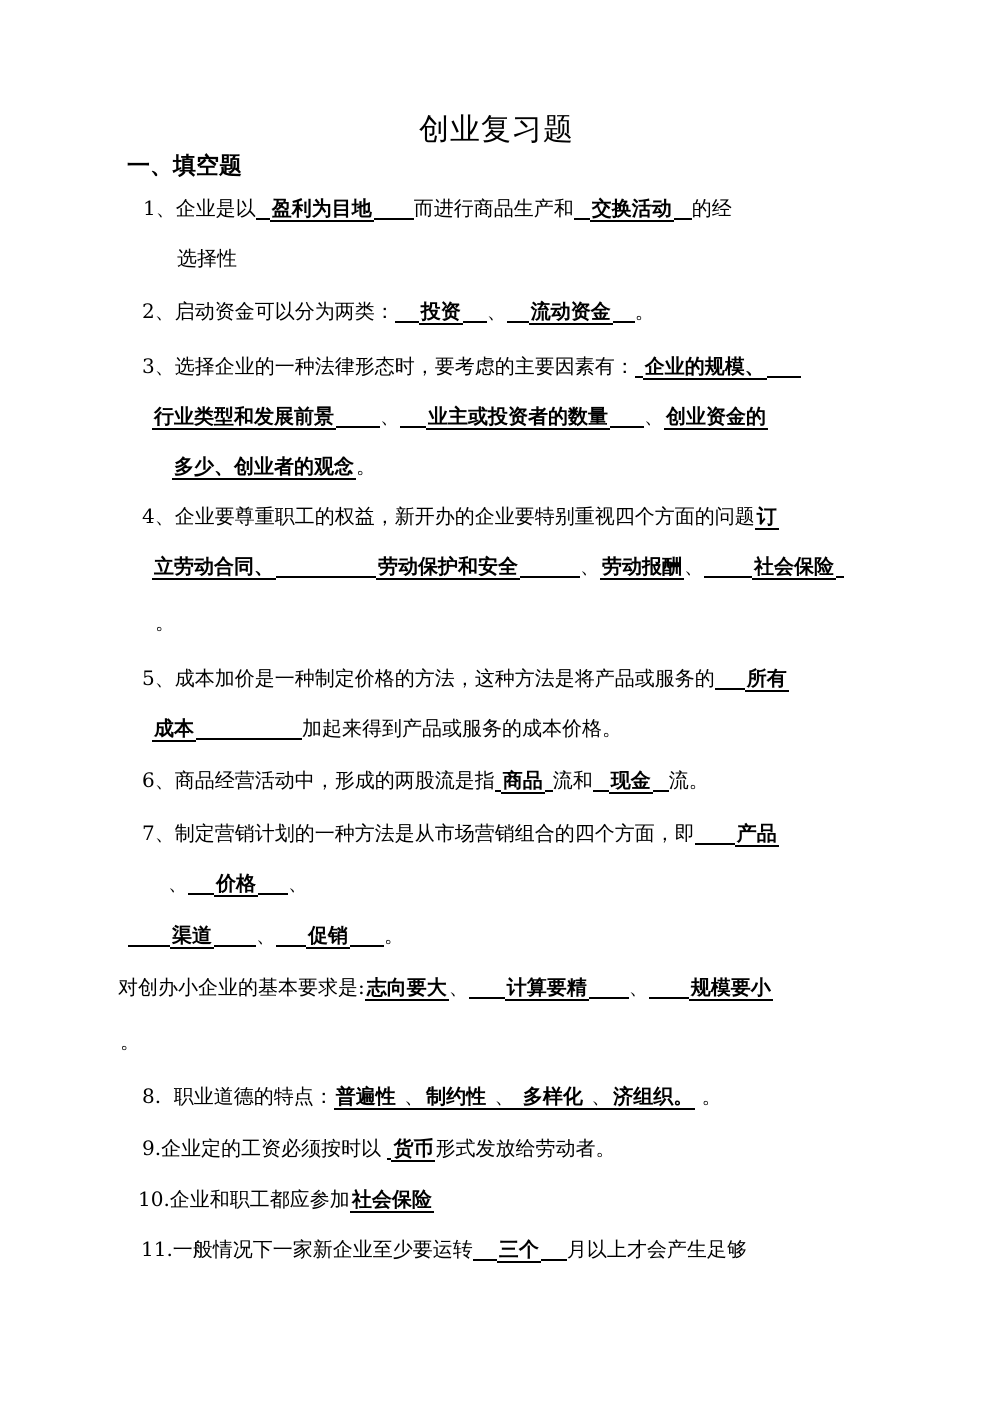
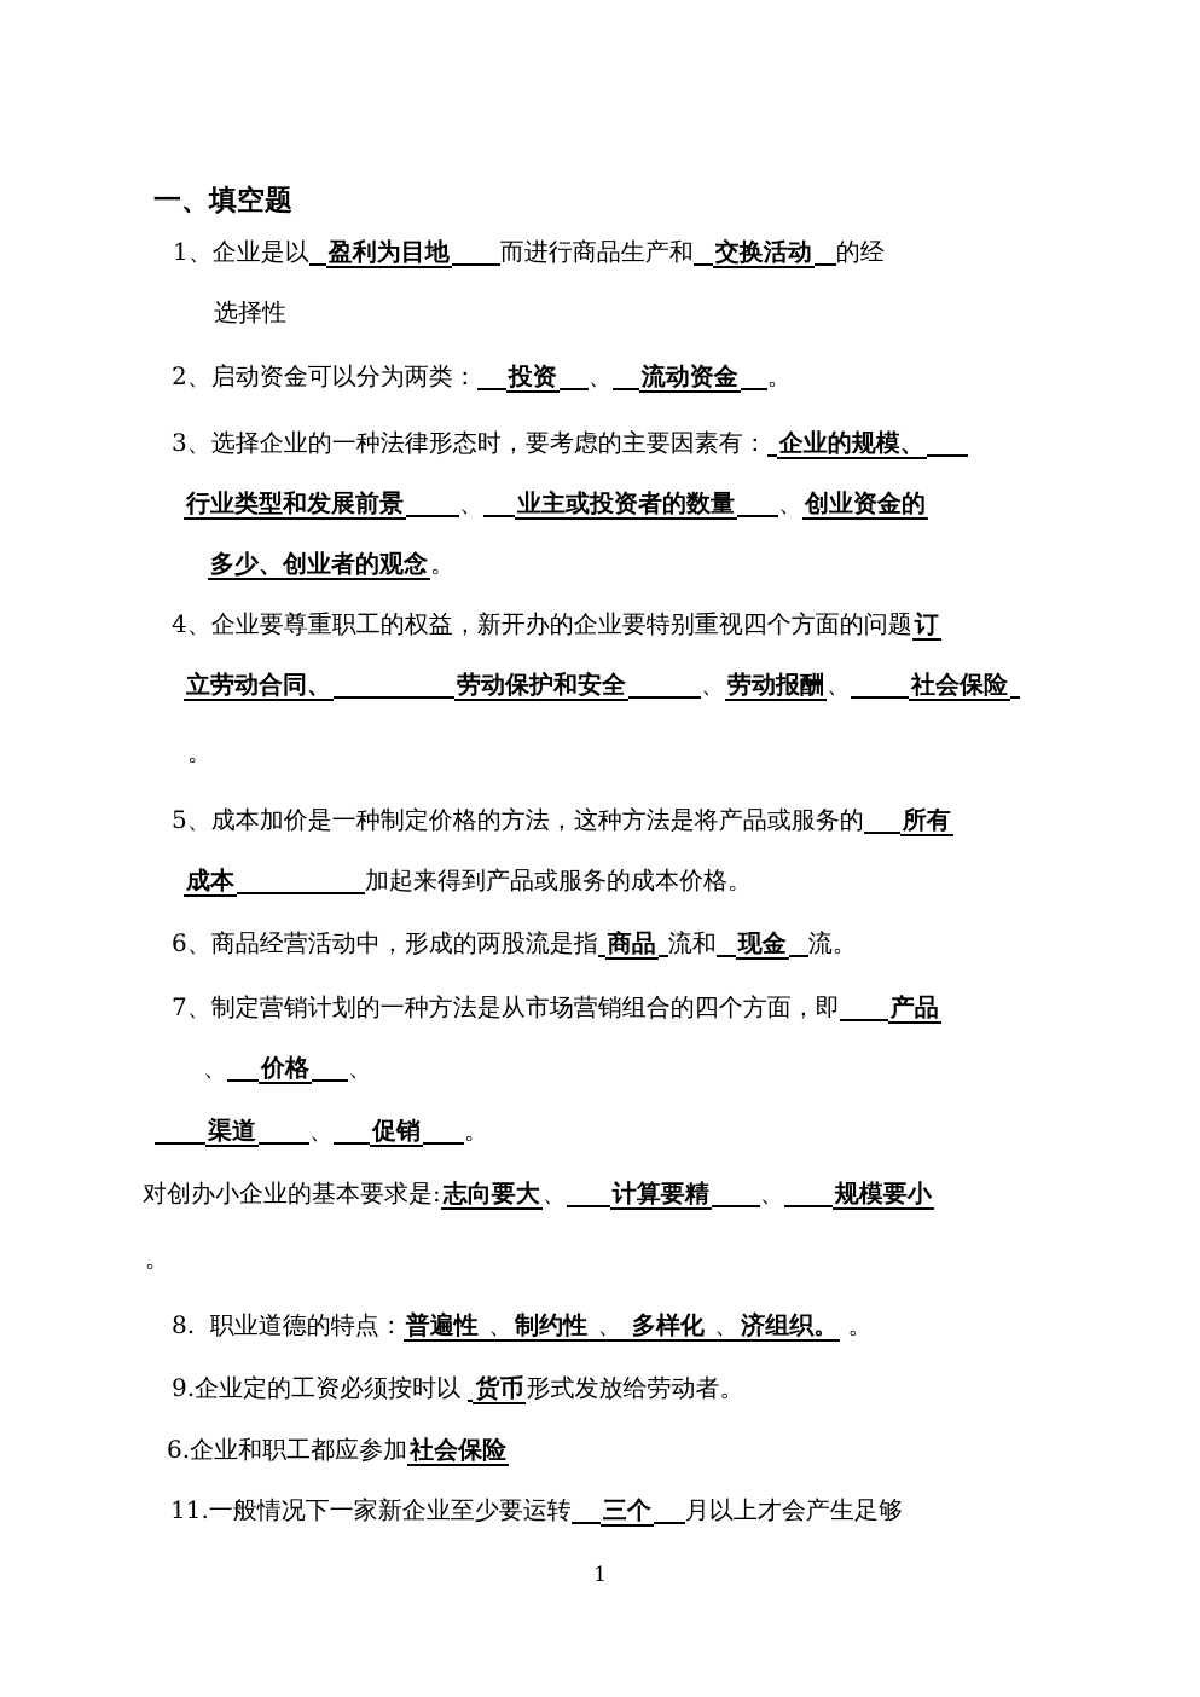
- 创业复习题
  一、填空题
  1、企业是以 盈利为目地 而进行商品生产和 交换活动 的经
  选择性
  2、启动资金可以分为两类： 投资 、 流动资金 。
  3、选择企业的一种法律形态时，要考虑的主要因素有： 企业的规模、
  行业类型和发展前景 、 业主或投资者的数量 、创业资金的
  多少、创业者的观念。
  4、企业要尊重职工的权益，新开办的企业要特别重视四个方面的问题订
  立劳动合同、 劳动保护和安全 、劳动报酬、 社会保险
  。
  5、成本加价是一种制定价格的方法，这种方法是将产品或服务的 所有
  成本 加起来得到产品或服务的成本价格。
  6、商品经营活动中，形成的两股流是指 商品 流和 现金 流。
  7、制定营销计划的一种方法是从市场营销组合的四个方面，即 产品
  、 价格 、
  渠道 、 促销 。
  对创办小企业的基本要求是:志向要大、 计算要精 、 规模要小
  。
  8. 职业道德的特点：普遍性 、制约性 、 多样化 、济组织。 。
  9.企业定的工资必须按时以 货币形式发放给劳动者。
- 10.企业和职工都应参加社会保险
+ 6.企业和职工都应参加社会保险
  11.一般情况下一家新企业至少要运转 三个 月以上才会产生足够
+ 1
